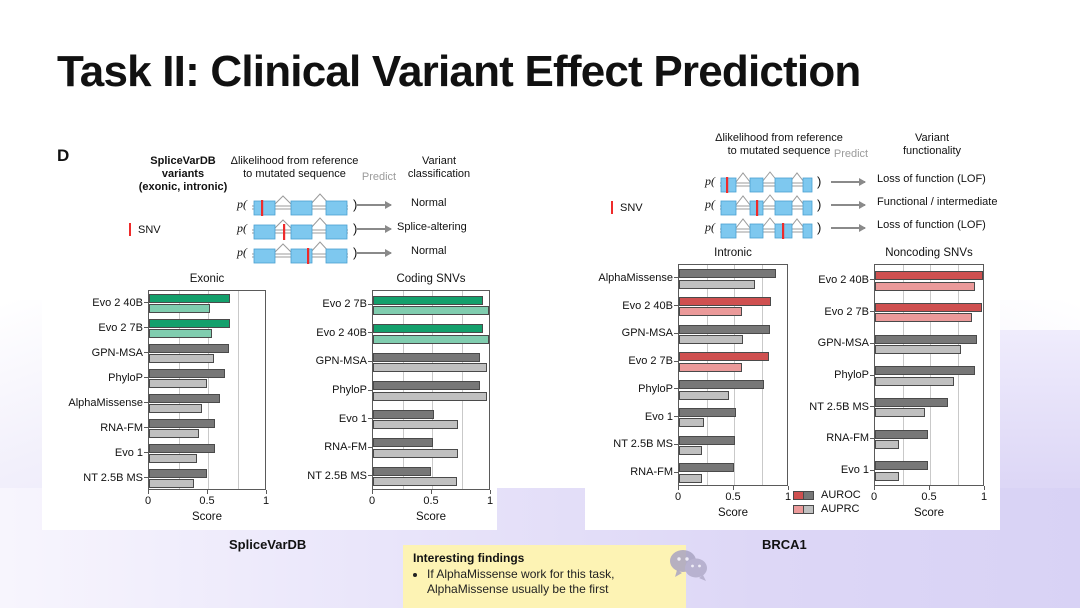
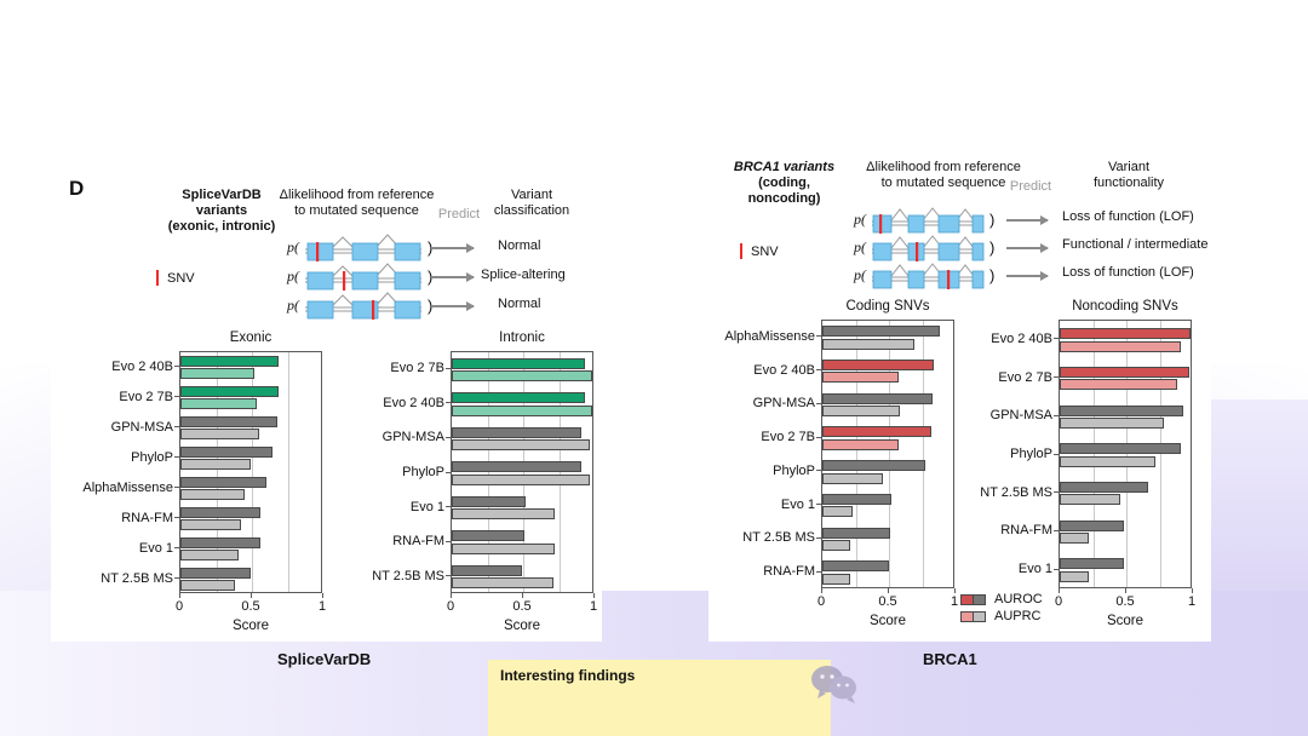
- Task II: Clinical Variant Effect Prediction
  D
  SpliceVarDB
  variants
  (exonic, intronic)
  Δlikelihood from reference
  to mutated sequence
  Predict
  Variant
  classification
  SNV
  p(
  )
  Normal
  p(
  )
  Splice-altering
  p(
  )
  Normal
+ BRCA1 variants
+ (coding,
+ noncoding)
  Δlikelihood from reference
  to mutated sequence
  Predict
  Variant
  functionality
  SNV
  p(
  )
  Loss of function (LOF)
  p(
  )
  Functional / intermediate
  p(
  )
  Loss of function (LOF)
  Exonic
  Evo 2 40B
  Evo 2 7B
  GPN-MSA
  PhyloP
  AlphaMissense
  RNA-FM
  Evo 1
  NT 2.5B MS
  0
  0.5
  1
  Score
- Coding SNVs
+ Intronic
  Evo 2 7B
  Evo 2 40B
  GPN-MSA
  PhyloP
  Evo 1
  RNA-FM
  NT 2.5B MS
  0
  0.5
  1
  Score
- Intronic
+ Coding SNVs
  AlphaMissense
  Evo 2 40B
  GPN-MSA
  Evo 2 7B
  PhyloP
  Evo 1
  NT 2.5B MS
  RNA-FM
  0
  0.5
  1
  Score
  Noncoding SNVs
  Evo 2 40B
  Evo 2 7B
  GPN-MSA
  PhyloP
  NT 2.5B MS
  RNA-FM
  Evo 1
  0
  0.5
  1
  Score
  AUROC
  AUPRC
  SpliceVarDB
  BRCA1
  Interesting findings
- If AlphaMissense work for this task, AlphaMissense usually be the first
